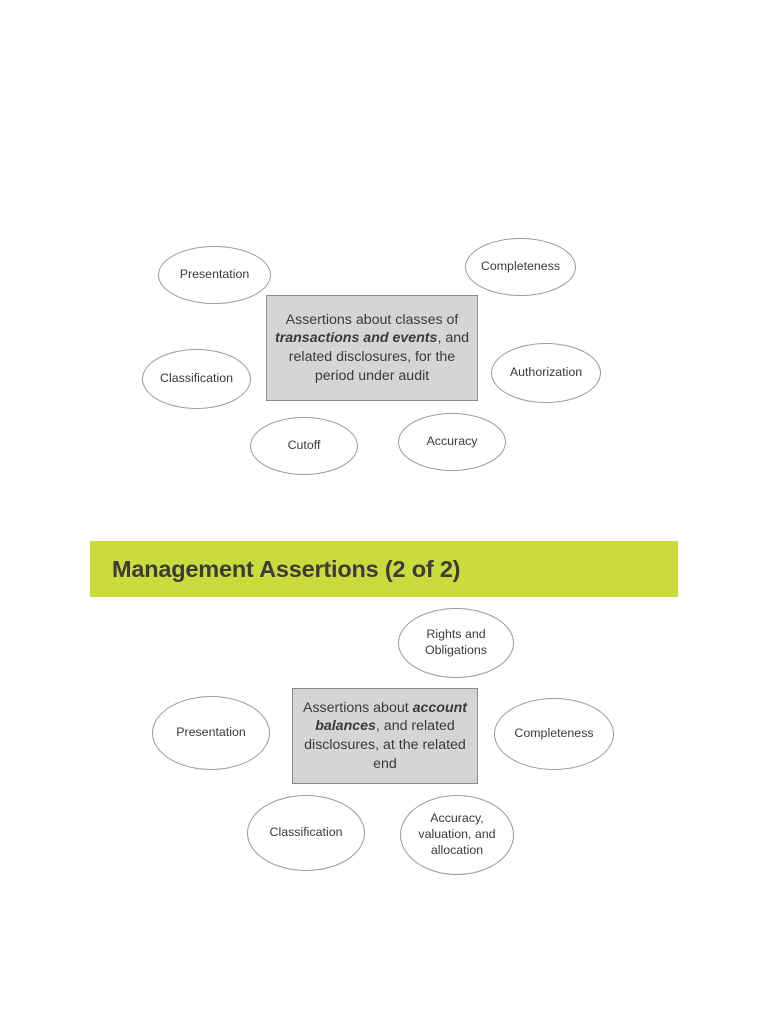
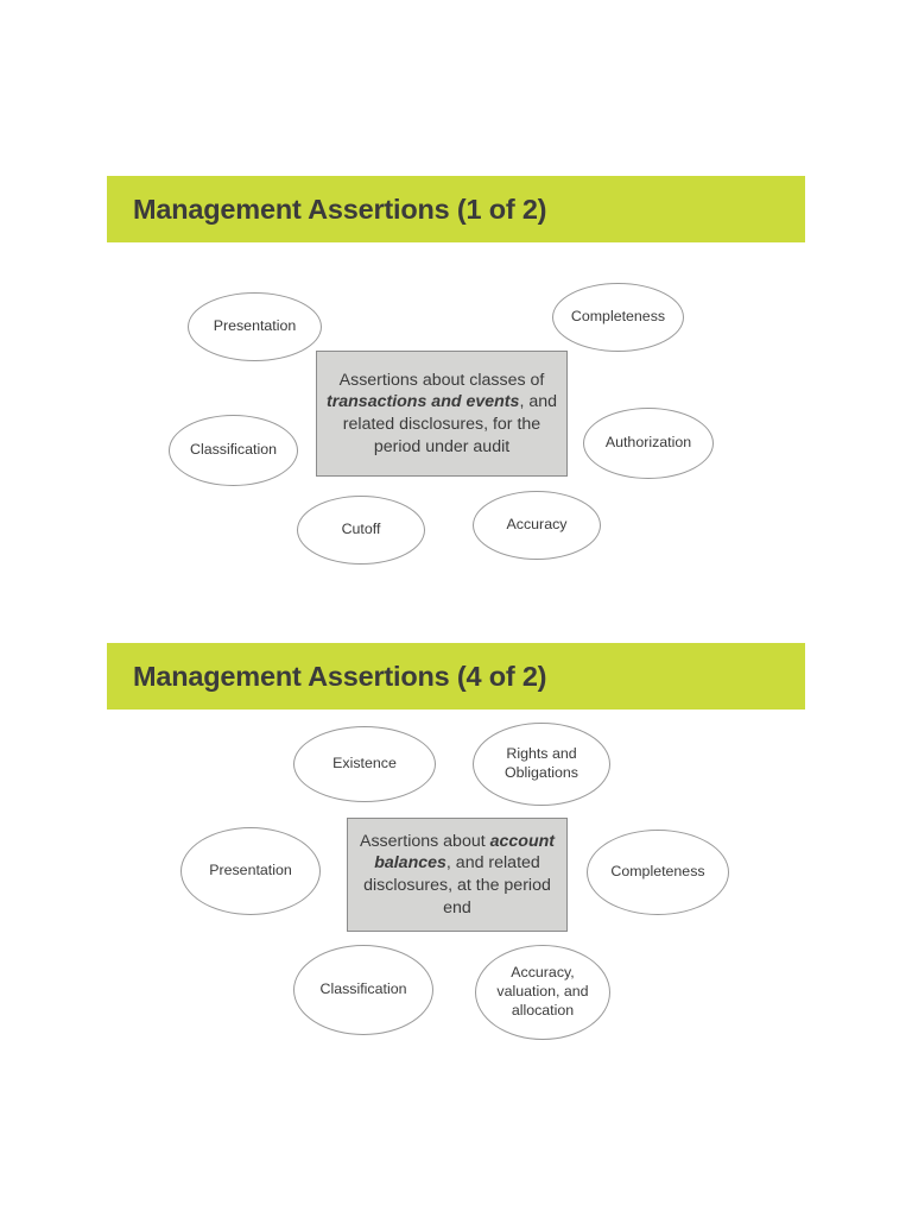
+ Management Assertions (1 of 2)
  Assertions about classes of transactions and events, and related disclosures, for the period under audit
  Presentation
  Completeness
  Classification
  Authorization
  Cutoff
  Accuracy
- Management Assertions (2 of 2)
+ Management Assertions (4 of 2)
- Assertions about account balances, and related disclosures, at the related end
+ Assertions about account balances, and related disclosures, at the period end
+ Existence
  Rights and
  Obligations
  Presentation
  Completeness
  Classification
  Accuracy,
  valuation, and
  allocation
